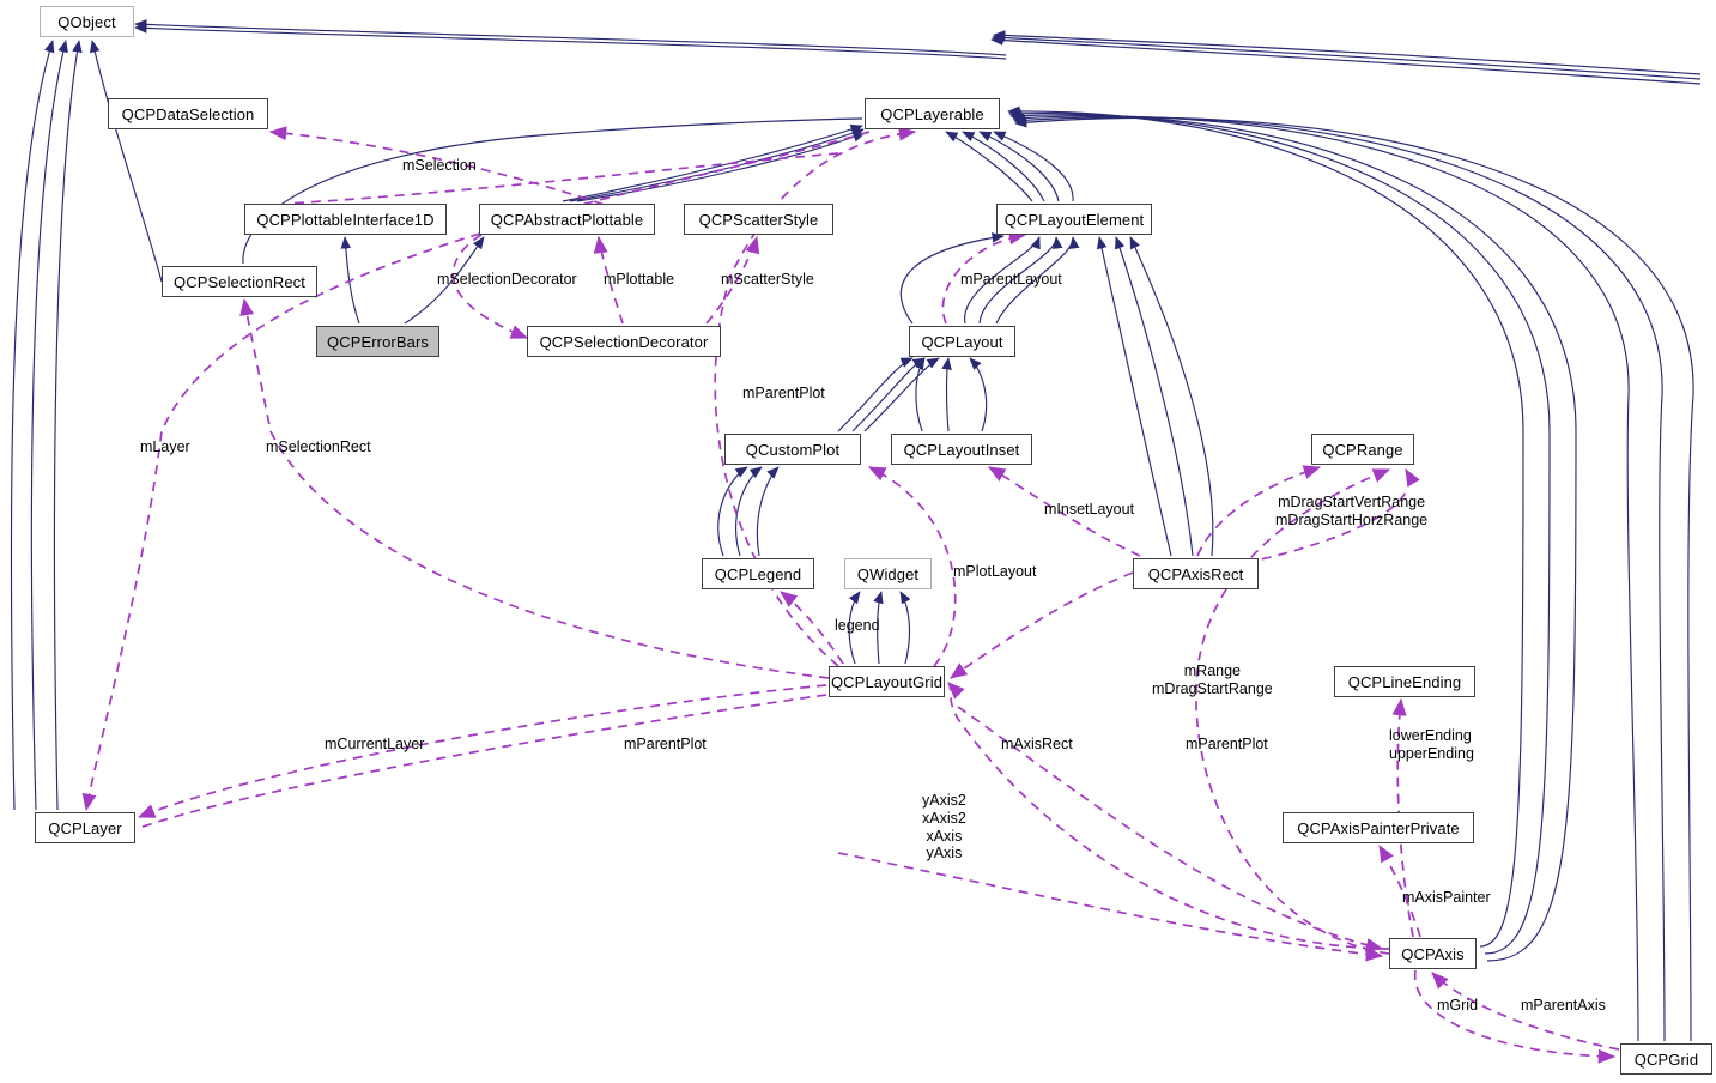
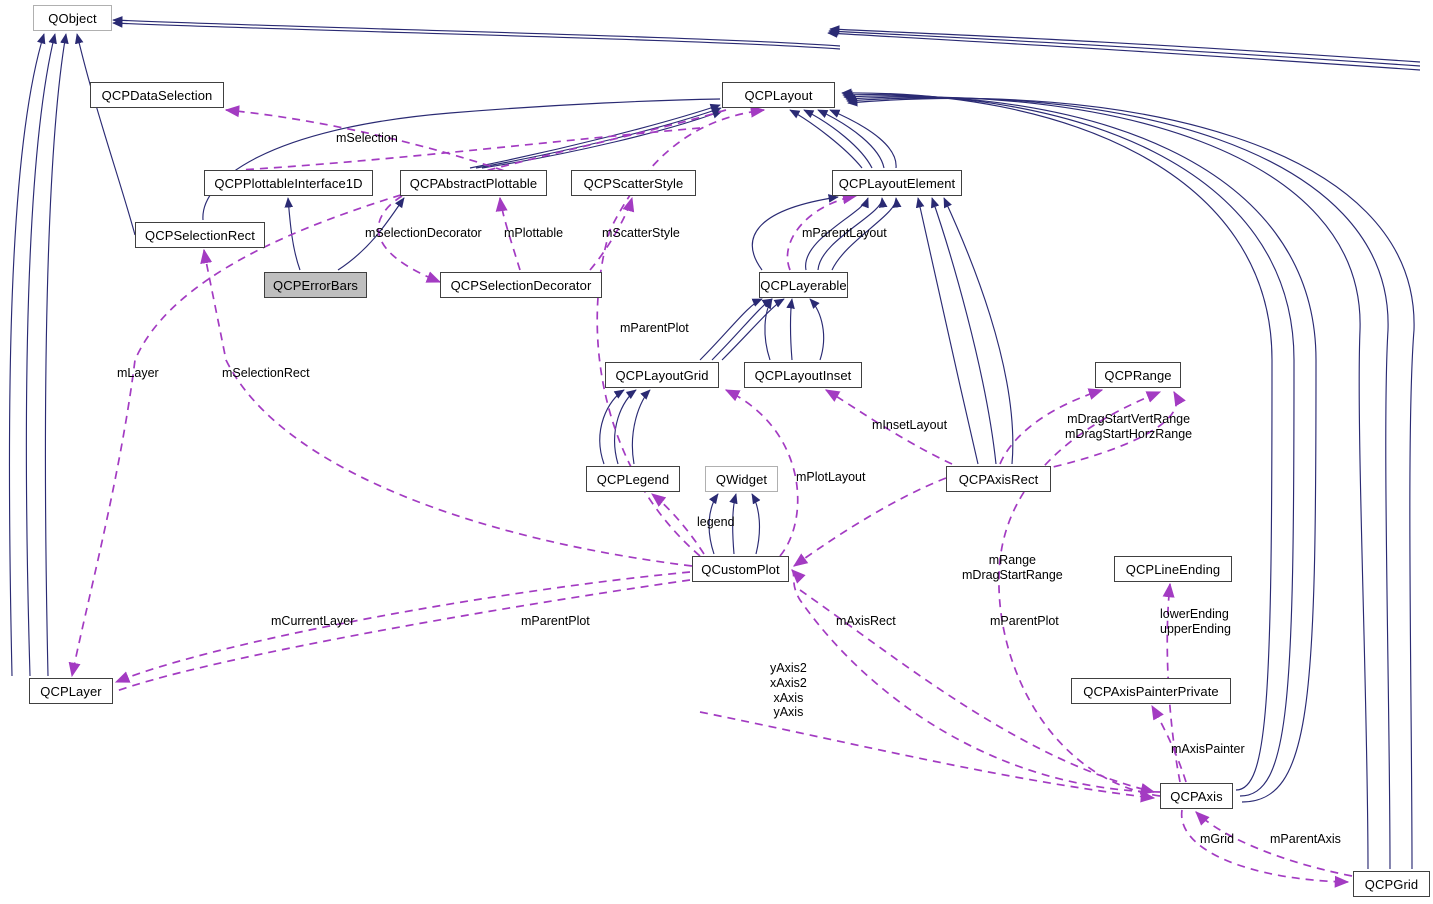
  QObject
  QCPDataSelection
- QCPLayerable
+ QCPLayout
  QCPPlottableInterface1D
  QCPAbstractPlottable
  QCPScatterStyle
  QCPLayoutElement
  QCPSelectionRect
  QCPErrorBars
  QCPSelectionDecorator
- QCPLayout
+ QCPLayerable
- QCustomPlot
+ QCPLayoutGrid
  QCPLayoutInset
  QCPRange
  QCPLegend
  QWidget
  QCPAxisRect
- QCPLayoutGrid
+ QCustomPlot
  QCPLineEnding
  QCPLayer
  QCPAxisPainterPrivate
  QCPAxis
  QCPGrid
  mSelection
  mSelectionDecorator
  mPlottable
  mScatterStyle
  mParentLayout
  mParentPlot
  mLayer
  mSelectionRect
  mInsetLayout
  mDragStartVertRange
  mDragStartHorzRange
  mPlotLayout
  legend
  mRange
  mDragStartRange
  mCurrentLayer
  mParentPlot
  mAxisRect
  mParentPlot
  lowerEnding
  upperEnding
  yAxis2
  xAxis2
  xAxis
  yAxis
  mAxisPainter
  mGrid
  mParentAxis
